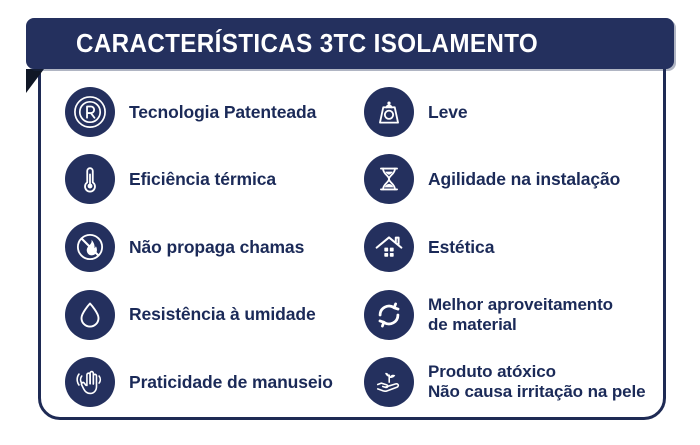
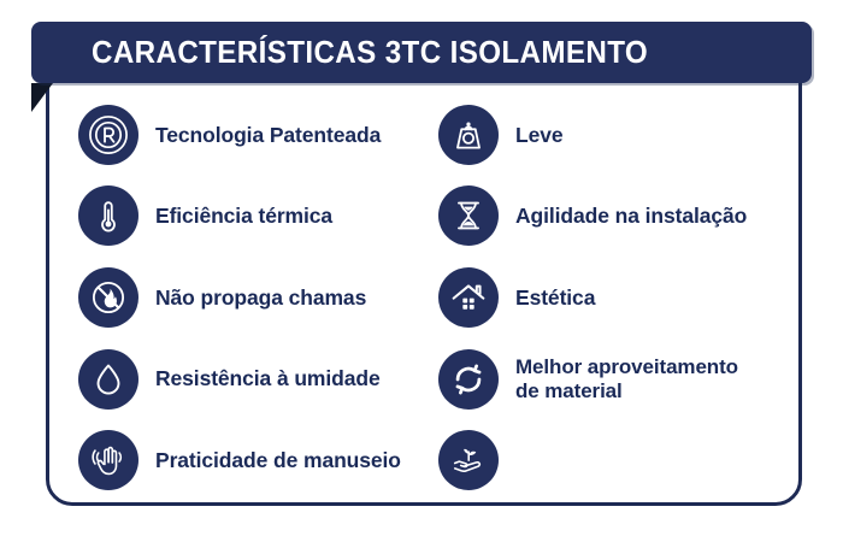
  CARACTERÍSTICAS 3TC ISOLAMENTO
  Tecnologia Patenteada
  Leve
  Eficiência térmica
  Agilidade na instalação
  Não propaga chamas
  Estética
  Resistência à umidade
  Melhor aproveitamento
  de material
  Praticidade de manuseio
- Produto atóxico
- Não causa irritação na pele
